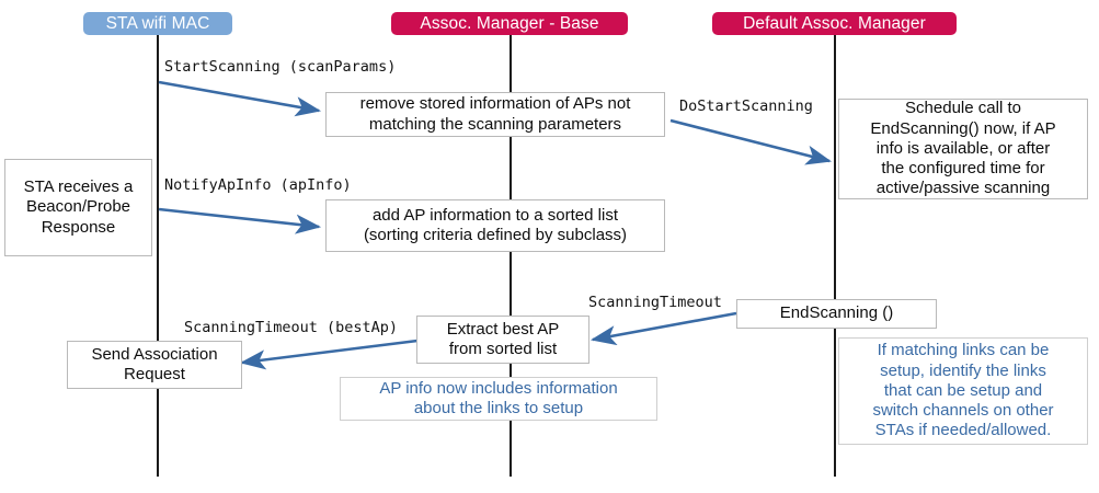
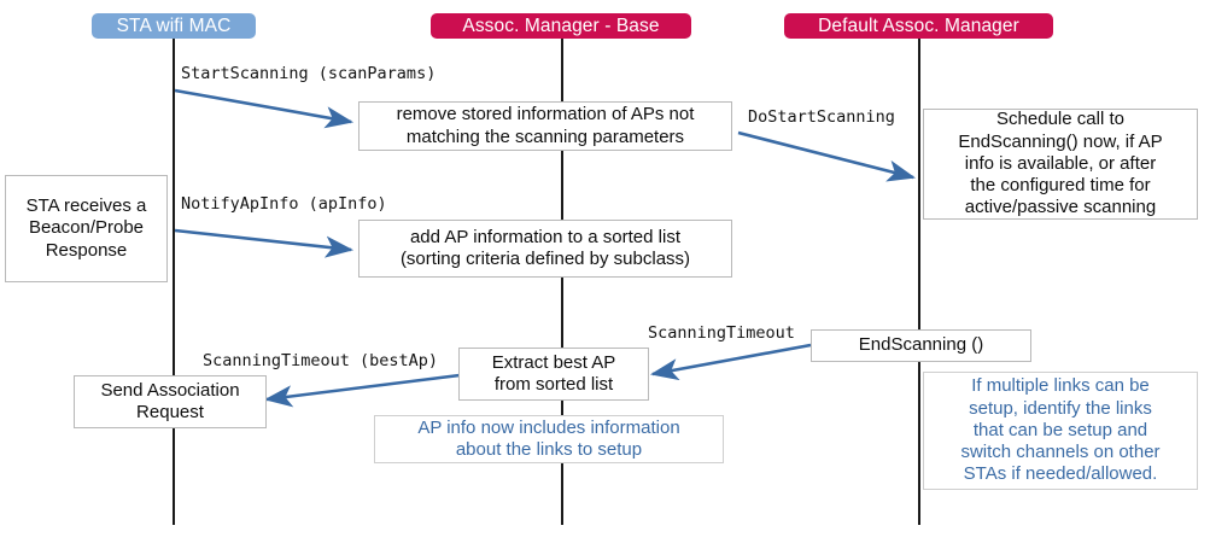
  STA wifi MAC
  Assoc. Manager - Base
  Default Assoc. Manager
  StartScanning (scanParams)
  DoStartScanning
  NotifyApInfo (apInfo)
  ScanningTimeout
  ScanningTimeout (bestAp)
  remove stored information of APs not
  matching the scanning parameters
  Schedule call to
  EndScanning() now, if AP
  info is available, or after
  the configured time for
  active/passive scanning
  STA receives a
  Beacon/Probe
  Response
  add AP information to a sorted list
  (sorting criteria defined by subclass)
  EndScanning ()
  Extract best AP
  from sorted list
  Send Association
  Request
  AP info now includes information
  about the links to setup
- If matching links can be
+ If multiple links can be
  setup, identify the links
  that can be setup and
  switch channels on other
  STAs if needed/allowed.
